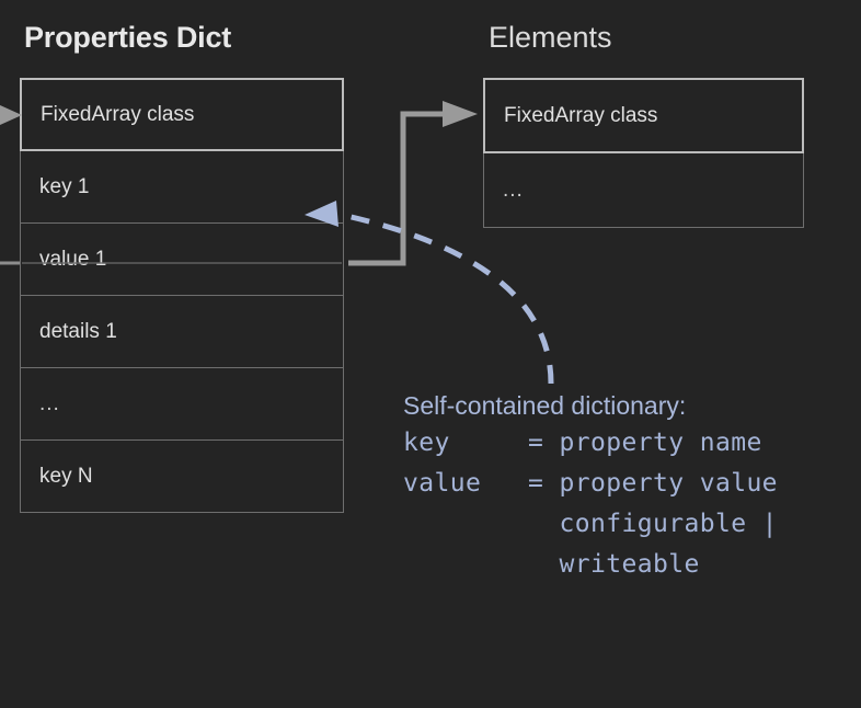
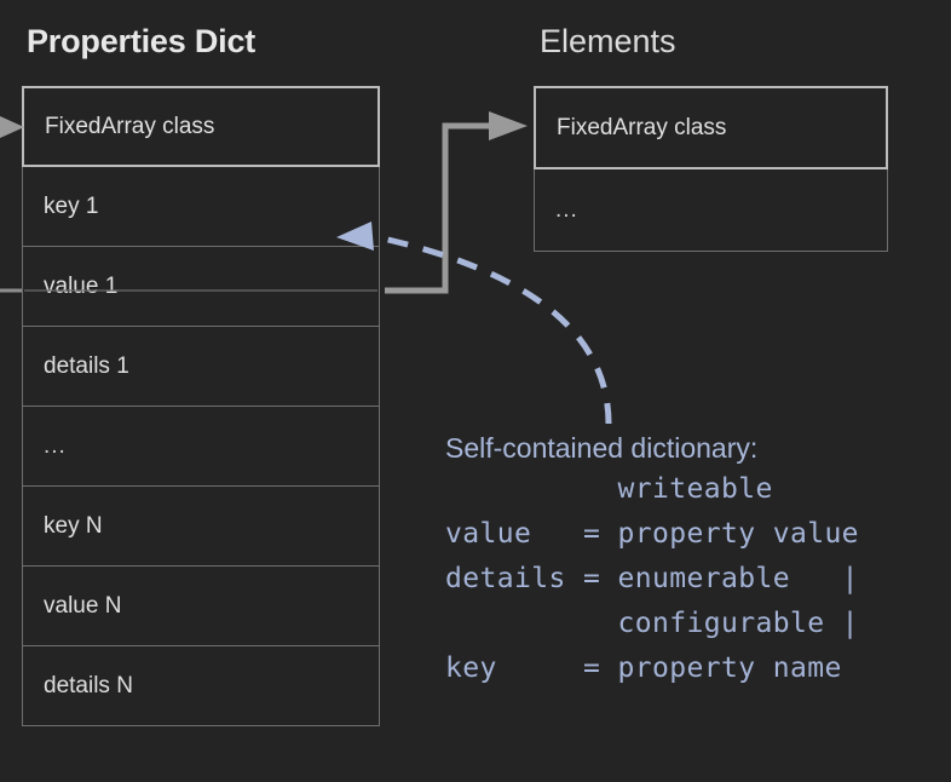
  Properties Dict
  Elements
  FixedArray class
  key 1
  value 1
  details 1
  ...
  key N
+ value N
+ details N
  FixedArray class
  ...
  Self-contained dictionary:
- key = property name
+ writeable
  value = property value
+ details = enumerable |
  configurable |
- writeable
+ key = property name
